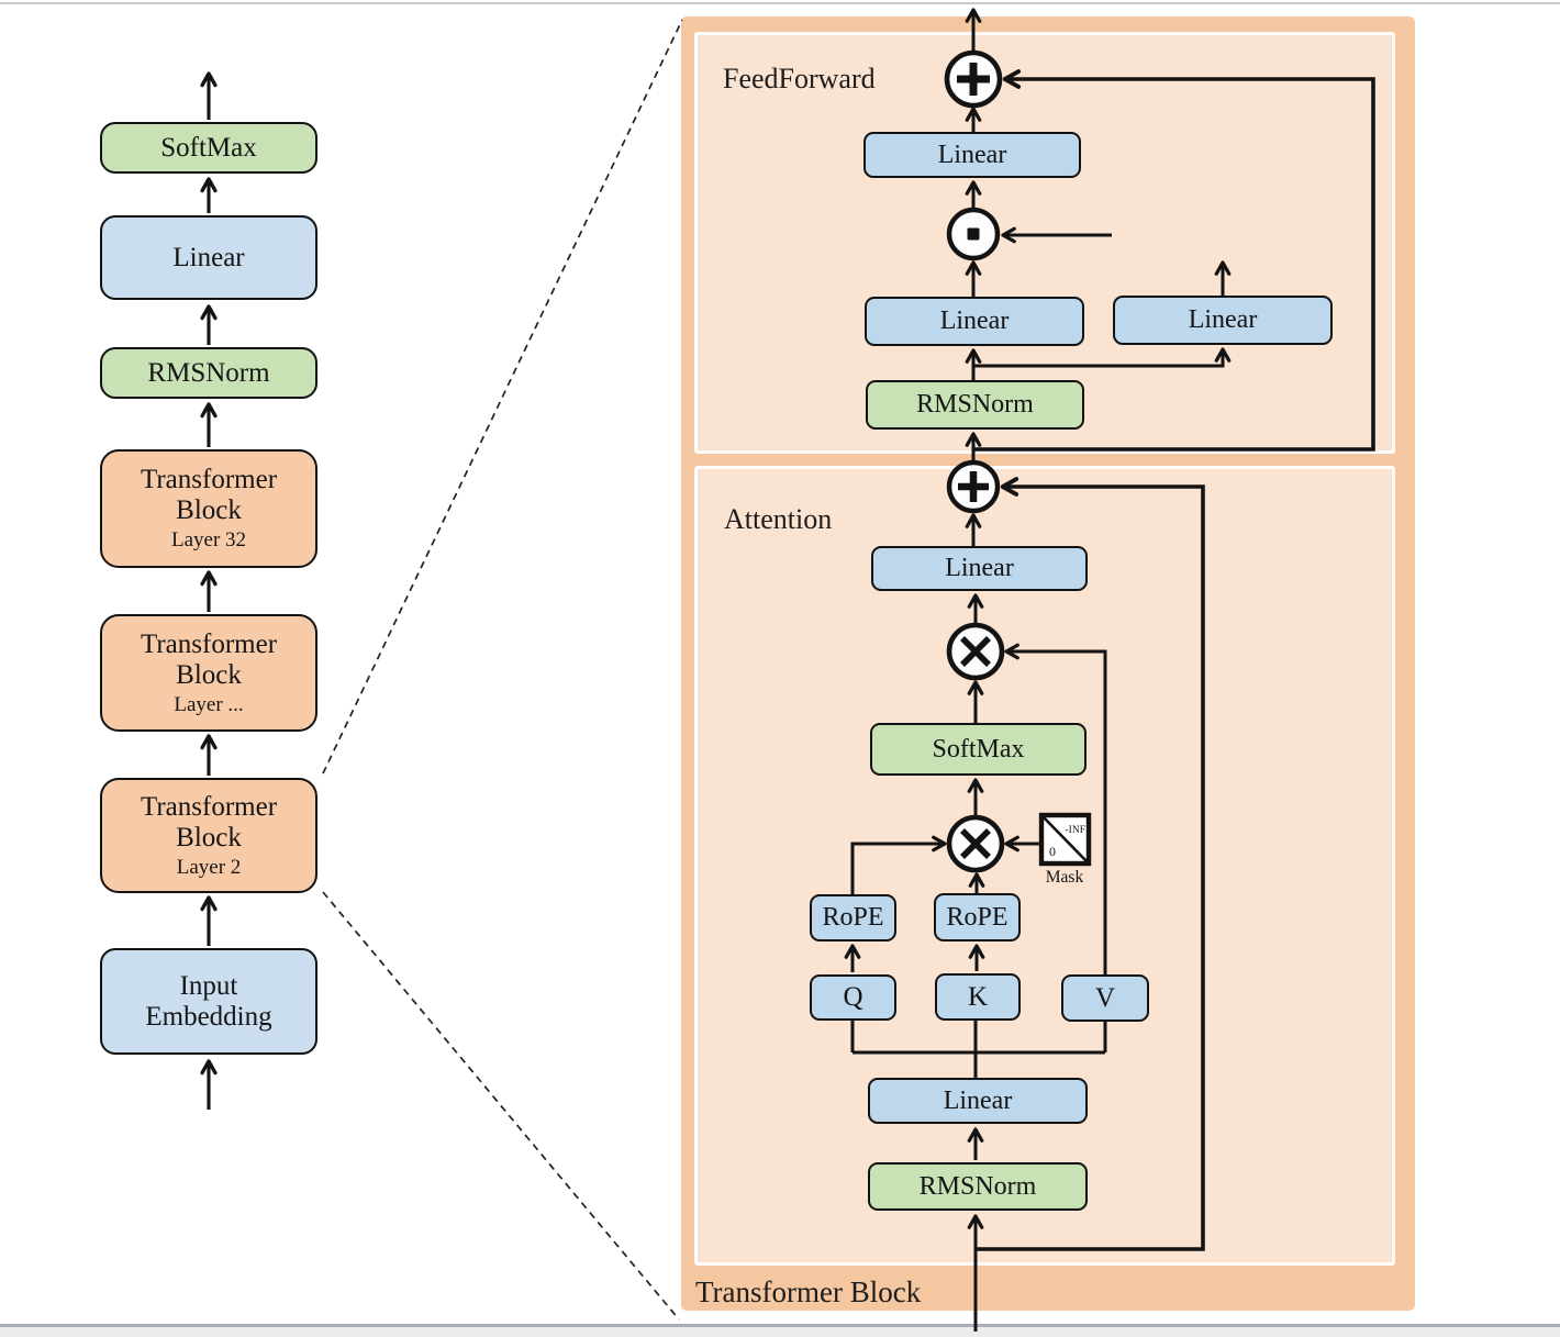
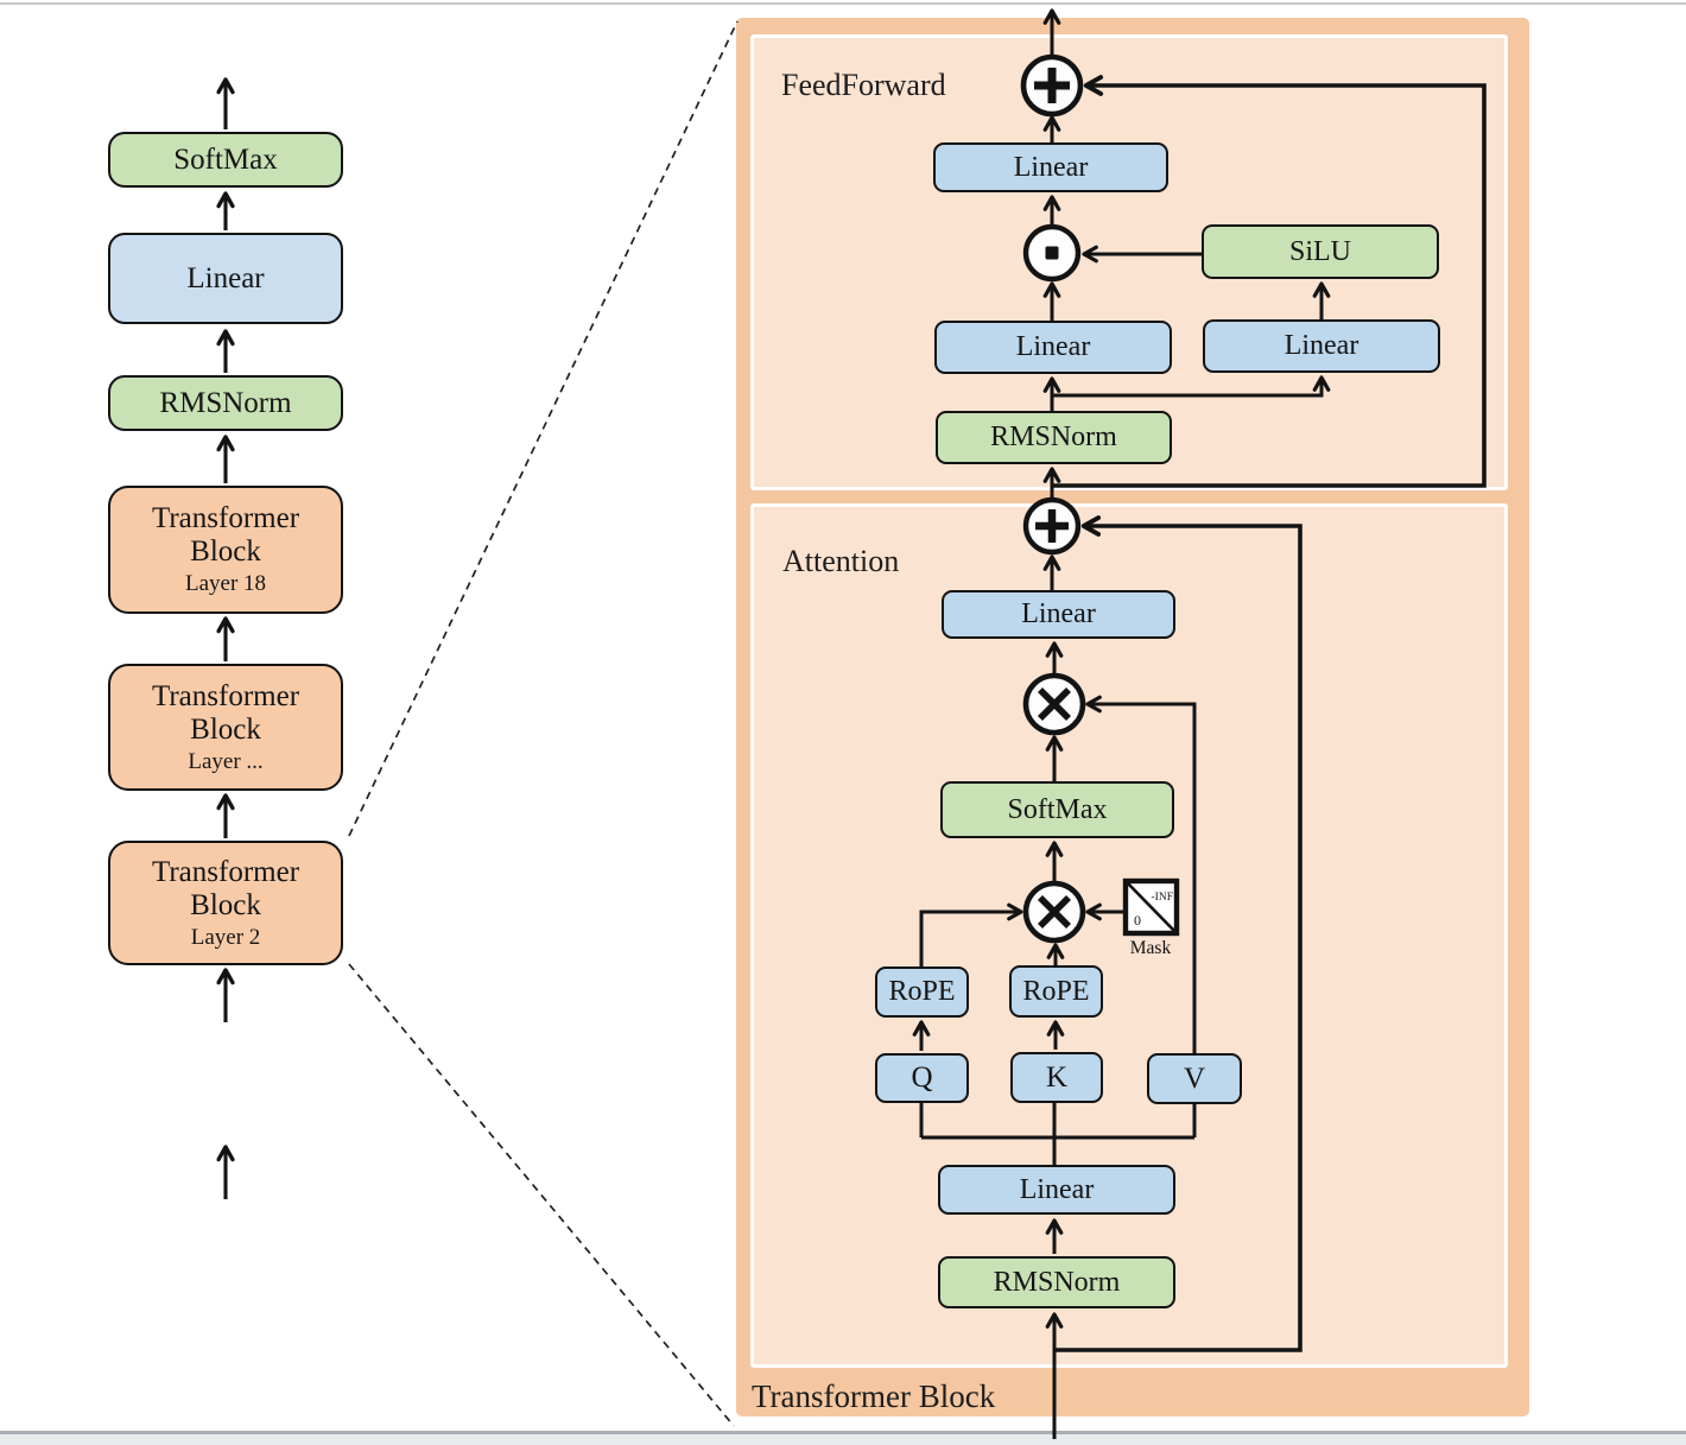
  -INF
  0
  Mask
  SoftMax
  Linear
  RMSNorm
  Transformer Block
- Layer 32
+ Layer 18
  Transformer Block
  Layer ...
  Transformer Block
  Layer 2
- Input Embedding
  FeedForward
  Attention
  Transformer Block
  Linear
+ SiLU
  Linear
  Linear
  RMSNorm
  Linear
  SoftMax
  RoPE
  RoPE
  Q
  K
  V
  Linear
  RMSNorm
